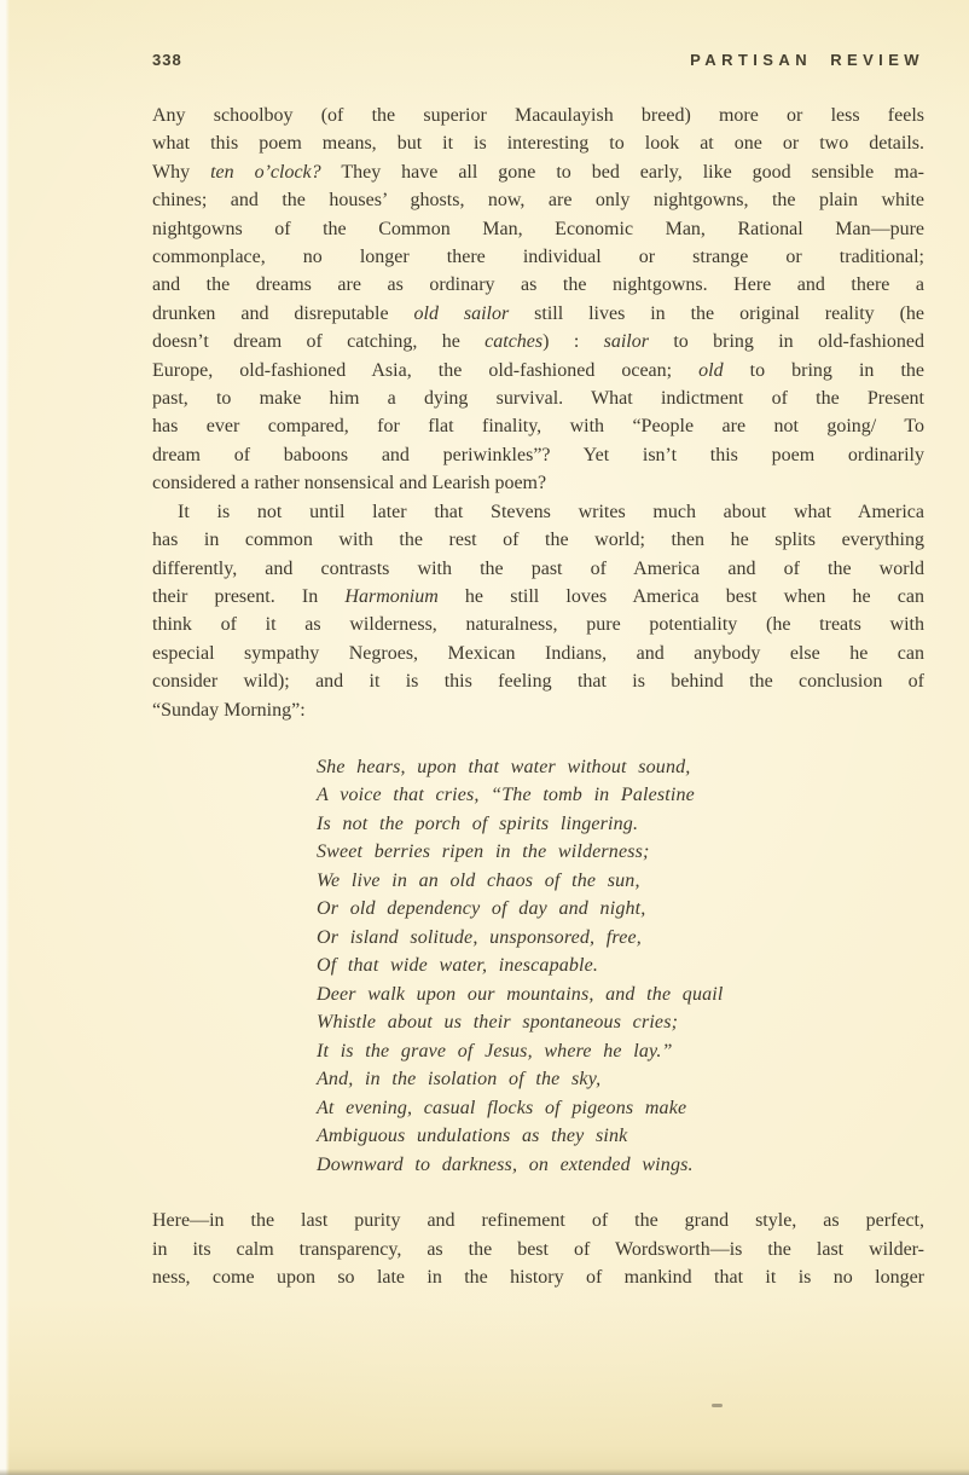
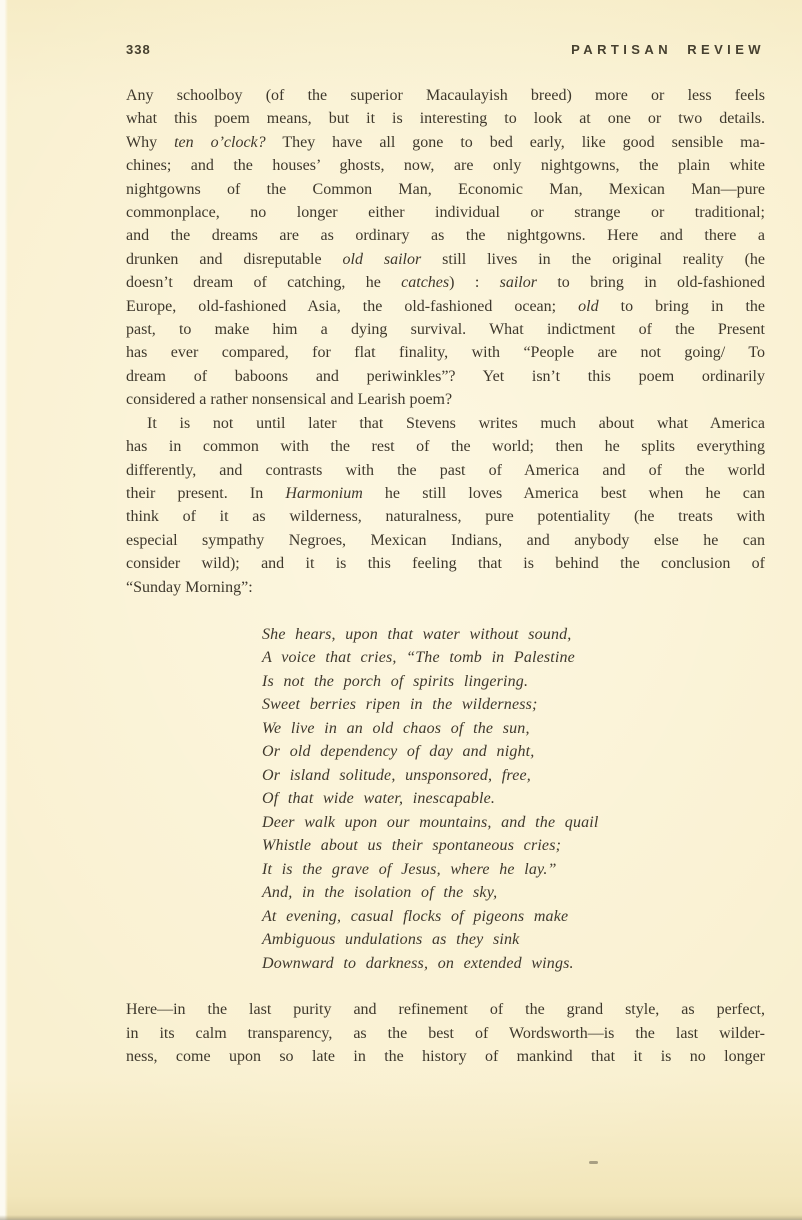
  338
  PARTISAN REVIEW
  Any schoolboy (of the superior Macaulayish breed) more or less feels
  what this poem means, but it is interesting to look at one or two details.
  Why ten o’clock? They have all gone to bed early, like good sensible ma-
  chines; and the houses’ ghosts, now, are only nightgowns, the plain white
- nightgowns of the Common Man, Economic Man, Rational Man—pure
+ nightgowns of the Common Man, Economic Man, Mexican Man—pure
- commonplace, no longer there individual or strange or traditional;
+ commonplace, no longer either individual or strange or traditional;
  and the dreams are as ordinary as the nightgowns. Here and there a
  drunken and disreputable old sailor still lives in the original reality (he
  doesn’t dream of catching, he catches) : sailor to bring in old-fashioned
  Europe, old-fashioned Asia, the old-fashioned ocean; old to bring in the
  past, to make him a dying survival. What indictment of the Present
  has ever compared, for flat finality, with “People are not going/ To
  dream of baboons and periwinkles”? Yet isn’t this poem ordinarily
  considered a rather nonsensical and Learish poem?
  It is not until later that Stevens writes much about what America
  has in common with the rest of the world; then he splits everything
  differently, and contrasts with the past of America and of the world
  their present. In Harmonium he still loves America best when he can
  think of it as wilderness, naturalness, pure potentiality (he treats with
  especial sympathy Negroes, Mexican Indians, and anybody else he can
  consider wild); and it is this feeling that is behind the conclusion of
  “Sunday Morning”:
  She hears, upon that water without sound,
  A voice that cries, “The tomb in Palestine
  Is not the porch of spirits lingering.
  Sweet berries ripen in the wilderness;
  We live in an old chaos of the sun,
  Or old dependency of day and night,
  Or island solitude, unsponsored, free,
  Of that wide water, inescapable.
  Deer walk upon our mountains, and the quail
  Whistle about us their spontaneous cries;
  It is the grave of Jesus, where he lay.”
  And, in the isolation of the sky,
  At evening, casual flocks of pigeons make
  Ambiguous undulations as they sink
  Downward to darkness, on extended wings.
  Here—in the last purity and refinement of the grand style, as perfect,
  in its calm transparency, as the best of Wordsworth—is the last wilder-
  ness, come upon so late in the history of mankind that it is no longer
